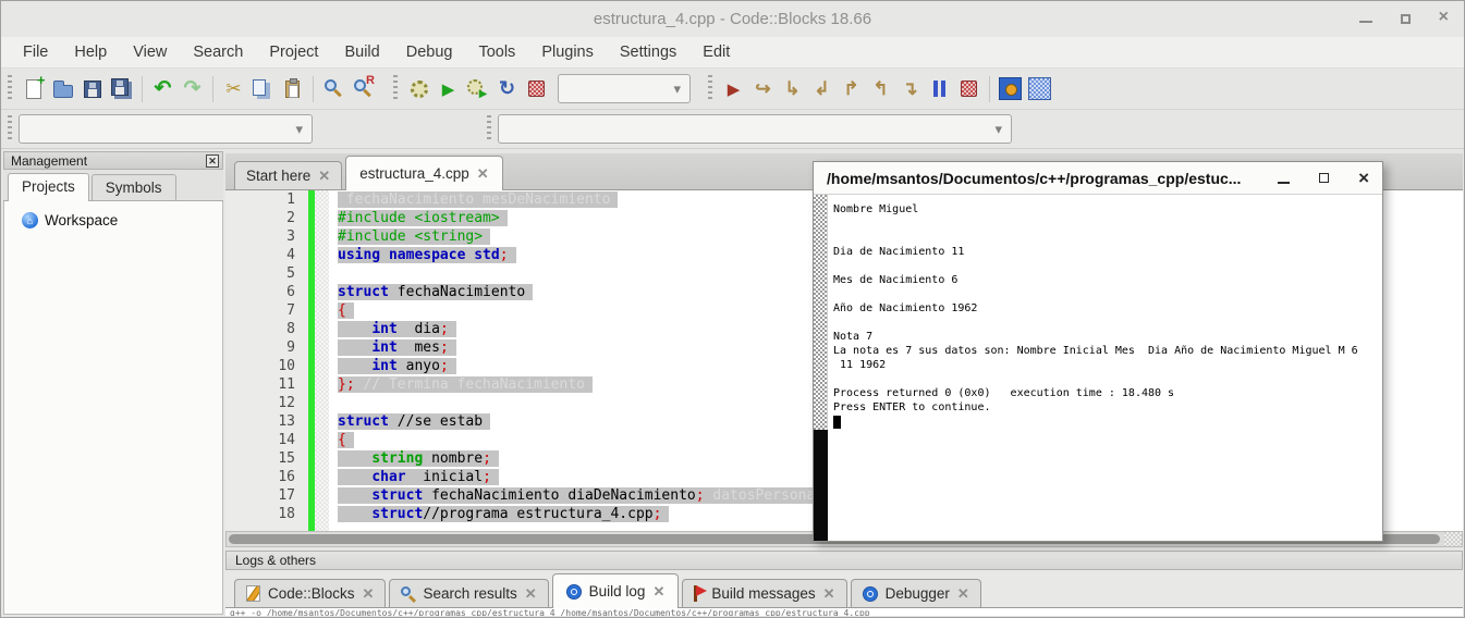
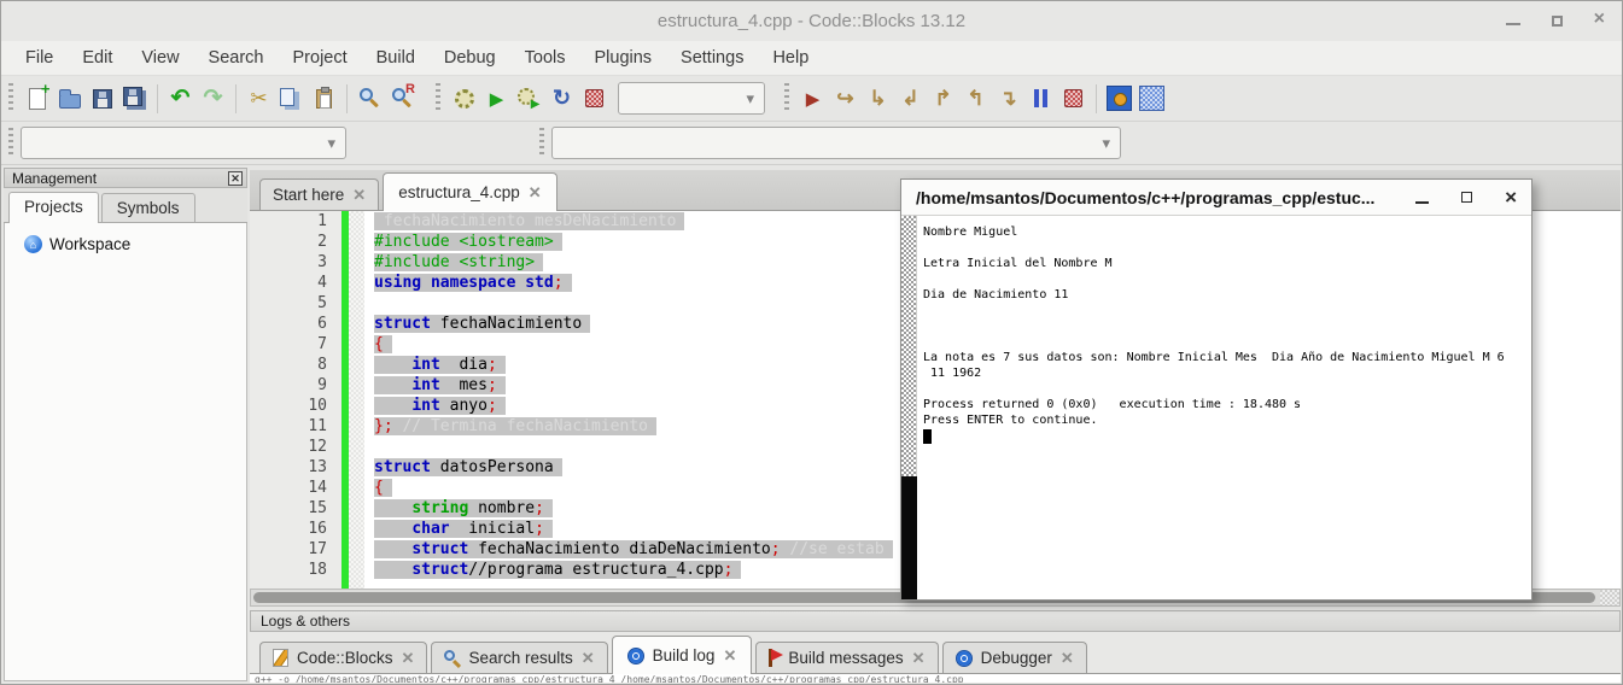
- estructura_4.cpp - Code::Blocks 18.66
+ estructura_4.cpp - Code::Blocks 13.12
  ×
  File
- Help
+ Edit
  View
  Search
  Project
  Build
  Debug
  Tools
  Plugins
  Settings
- Edit
+ Help
  Management
  ✕
  Projects
  Symbols
  ⌂
  Workspace
  Start here
  ✕
  estructura_4.cpp
  ✕
  1
  2
  3
  4
  5
  6
  7
  8
  9
  10
  11
  12
  13
  14
  15
  16
  17
  18
  fechaNacimiento mesDeNacimiento
  #include <iostream>
  #include <string>
  using namespace std;
  struct fechaNacimiento
  {
  int dia;
  int mes;
  int anyo;
  }; // Termina fechaNacimiento
- struct //se estab
+ struct datosPersona
  {
  string nombre;
  char inicial;
- struct fechaNacimiento diaDeNacimiento; datosPersona
+ struct fechaNacimiento diaDeNacimiento; //se estab
  struct//programa estructura_4.cpp;
  Logs & others
  Code::Blocks
  ✕
  Search results
  ✕
  Build log
  ✕
  Build messages
  ✕
  Debugger
  ✕
  g++ -o /home/msantos/Documentos/c++/programas_cpp/estructura_4 /home/msantos/Documentos/c++/programas_cpp/estructura_4.cpp
  /home/msantos/Documentos/c++/programas_cpp/estuc...
  ×
  Nombre Miguel
+ Letra Inicial del Nombre M
  Dia de Nacimiento 11
- Mes de Nacimiento 6
- Año de Nacimiento 1962
- Nota 7
  La nota es 7 sus datos son: Nombre Inicial Mes Dia Año de Nacimiento Miguel M 6
  11 1962
  Process returned 0 (0x0) execution time : 18.480 s
  Press ENTER to continue.
